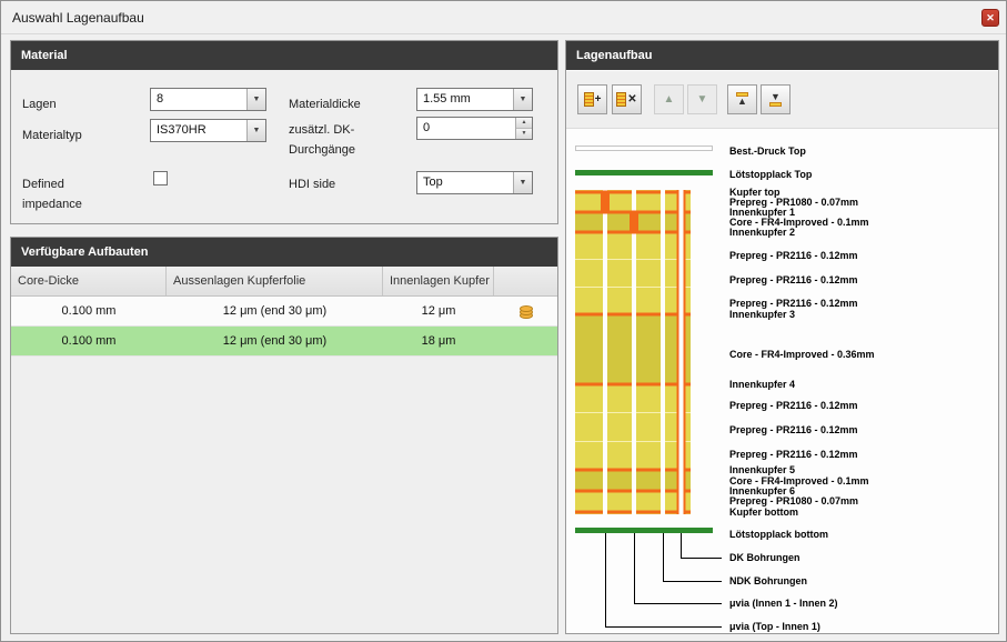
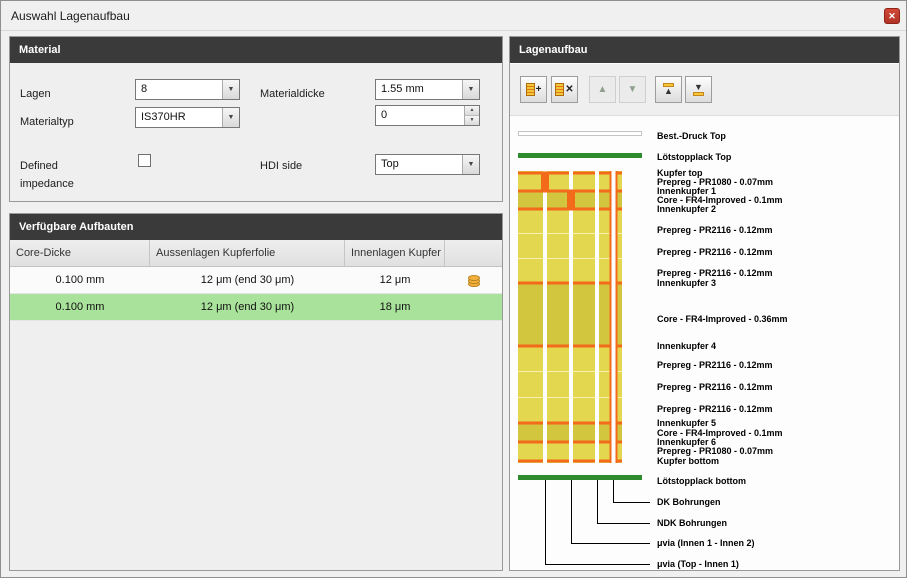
  Auswahl Lagenaufbau
  ✕
  Material
  Lagen
  8
  Materialtyp
  IS370HR
  Defined impedance
  Materialdicke
  1.55 mm
- zusätzl. DK-Durchgänge
  0
  HDI side
  Top
  Verfügbare Aufbauten
  Core-Dicke
  Aussenlagen Kupferfolie
  Innenlagen Kupfer
  0.100 mm
  12 μm (end 30 μm)
  12 μm
  0.100 mm
  12 μm (end 30 μm)
  18 μm
  Lagenaufbau
  +
  ✕
  ▲
  ▼
  ▲
  ▼
  Best.-Druck Top
  Lötstopplack Top
  Kupfer top
  Prepreg - PR1080 - 0.07mm
  Innenkupfer 1
  Core - FR4-Improved - 0.1mm
  Innenkupfer 2
  Prepreg - PR2116 - 0.12mm
  Prepreg - PR2116 - 0.12mm
  Prepreg - PR2116 - 0.12mm
  Innenkupfer 3
  Core - FR4-Improved - 0.36mm
  Innenkupfer 4
  Prepreg - PR2116 - 0.12mm
  Prepreg - PR2116 - 0.12mm
  Prepreg - PR2116 - 0.12mm
  Innenkupfer 5
  Core - FR4-Improved - 0.1mm
  Innenkupfer 6
  Prepreg - PR1080 - 0.07mm
  Kupfer bottom
  Lötstopplack bottom
  DK Bohrungen
  NDK Bohrungen
  μvia (Innen 1 - Innen 2)
  μvia (Top - Innen 1)
